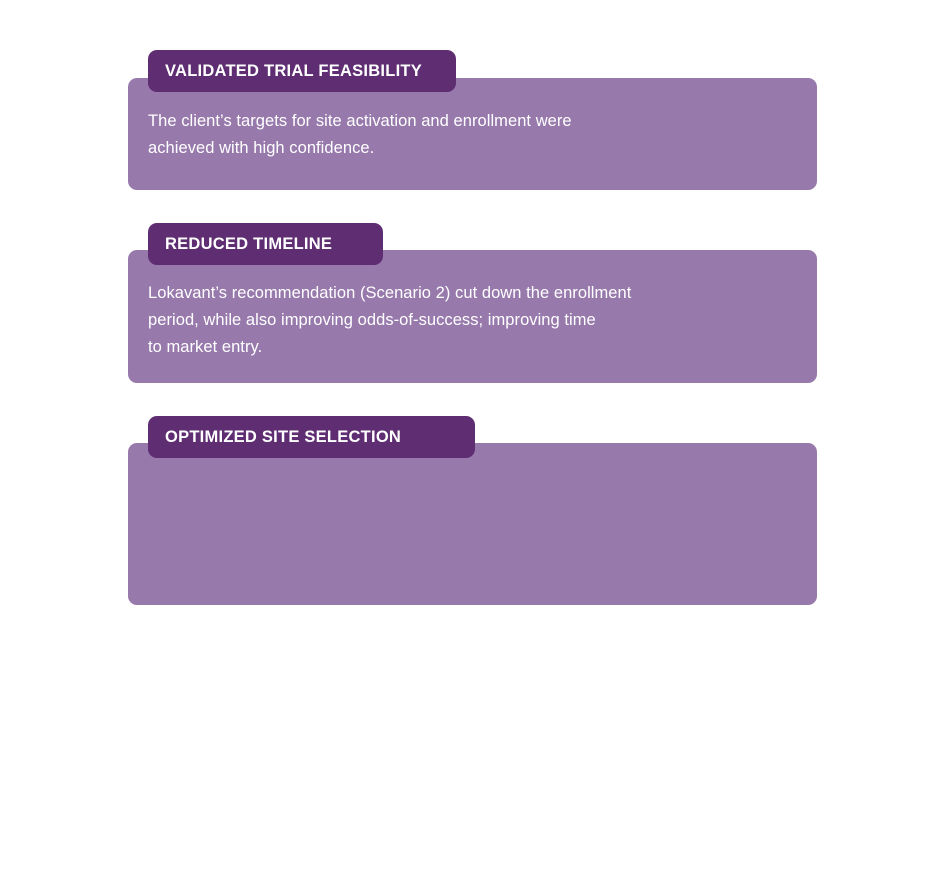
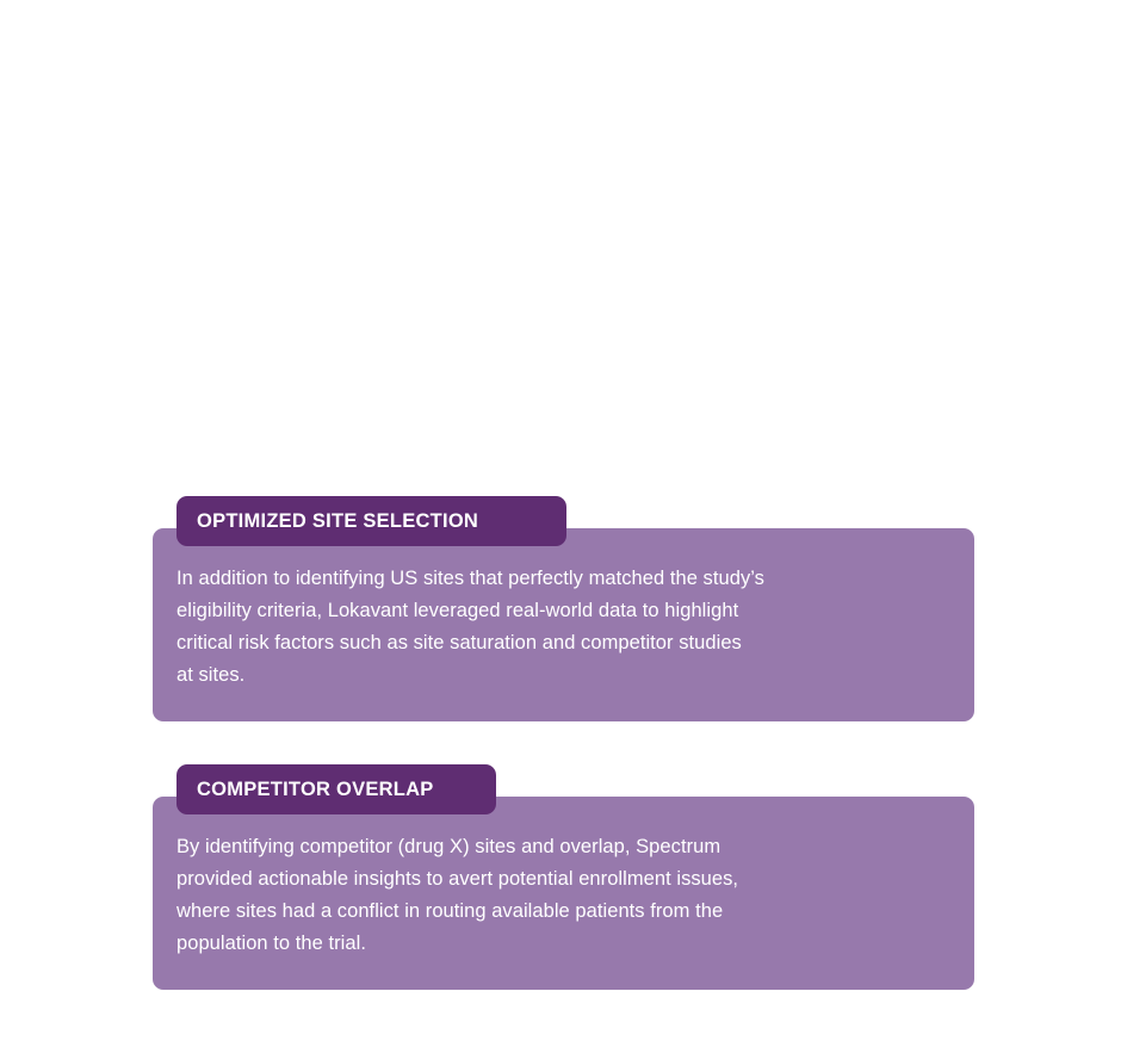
- VALIDATED TRIAL FEASIBILITY
- The client’s targets for site activation and enrollment were
- achieved with high confidence.
- REDUCED TIMELINE
- Lokavant’s recommendation (Scenario 2) cut down the enrollment
- period, while also improving odds-of-success; improving time
- to market entry.
  OPTIMIZED SITE SELECTION
+ In addition to identifying US sites that perfectly matched the study’s
+ eligibility criteria, Lokavant leveraged real-world data to highlight
+ critical risk factors such as site saturation and competitor studies
+ at sites.
+ COMPETITOR OVERLAP
+ By identifying competitor (drug X) sites and overlap, Spectrum
+ provided actionable insights to avert potential enrollment issues,
+ where sites had a conflict in routing available patients from the
+ population to the trial.
